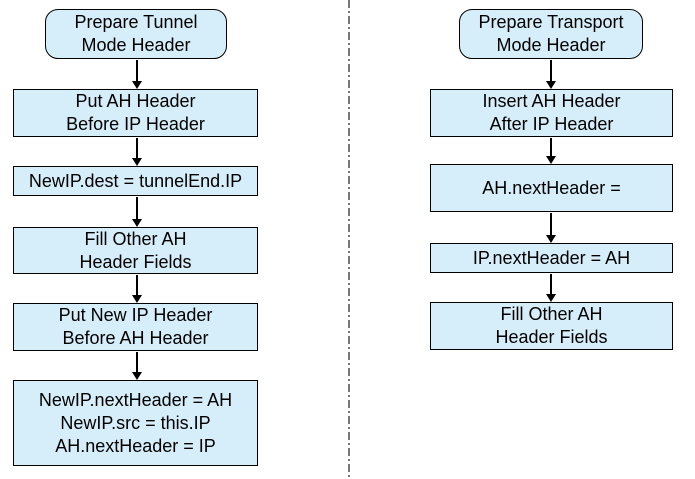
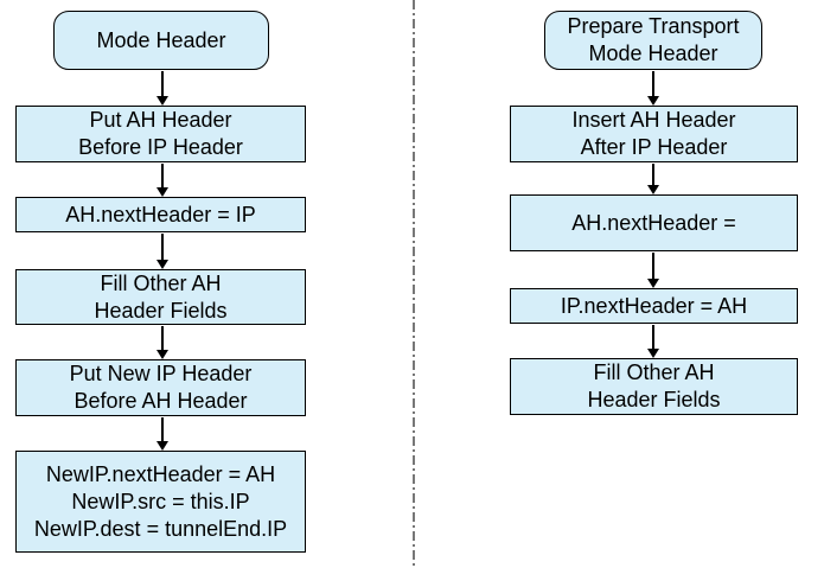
- Prepare Tunnel
  Mode Header
  Put AH Header
  Before IP Header
- NewIP.dest = tunnelEnd.IP
+ AH.nextHeader = IP
  Fill Other AH
  Header Fields
  Put New IP Header
  Before AH Header
  NewIP.nextHeader = AH
  NewIP.src = this.IP
- AH.nextHeader = IP
+ NewIP.dest = tunnelEnd.IP
  Prepare Transport
  Mode Header
  Insert AH Header
  After IP Header
  AH.nextHeader =
  IP.nextHeader = AH
  Fill Other AH
  Header Fields
